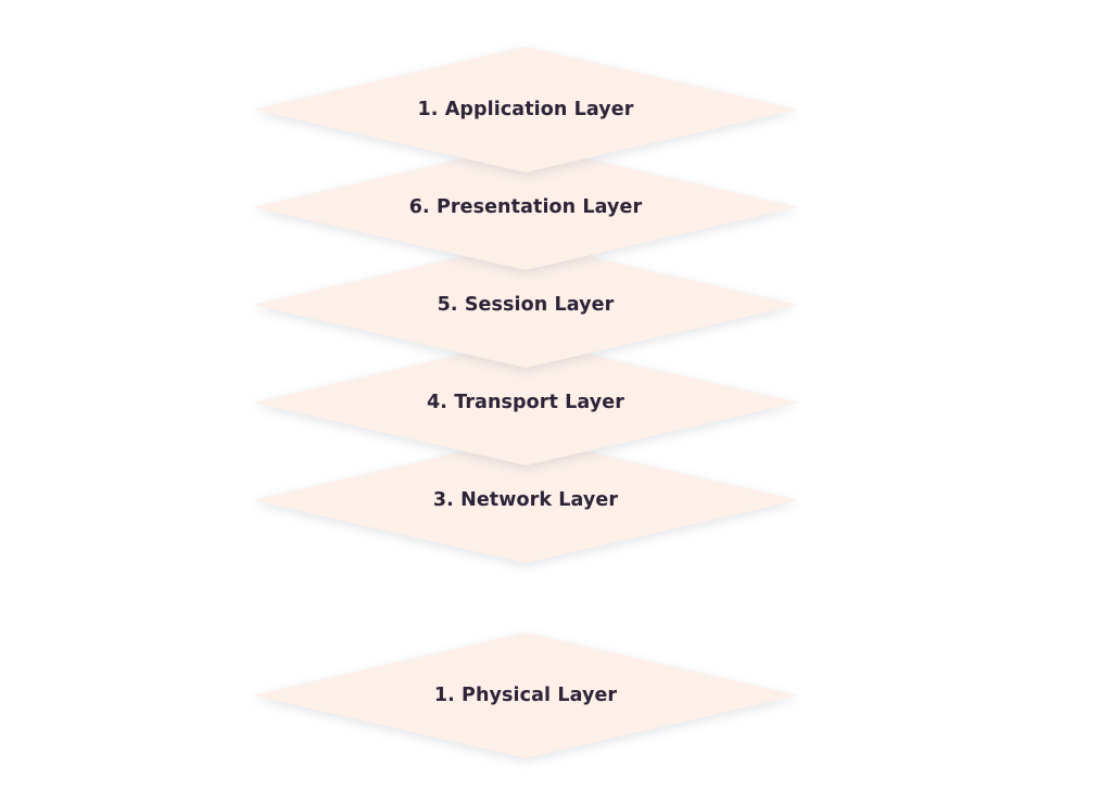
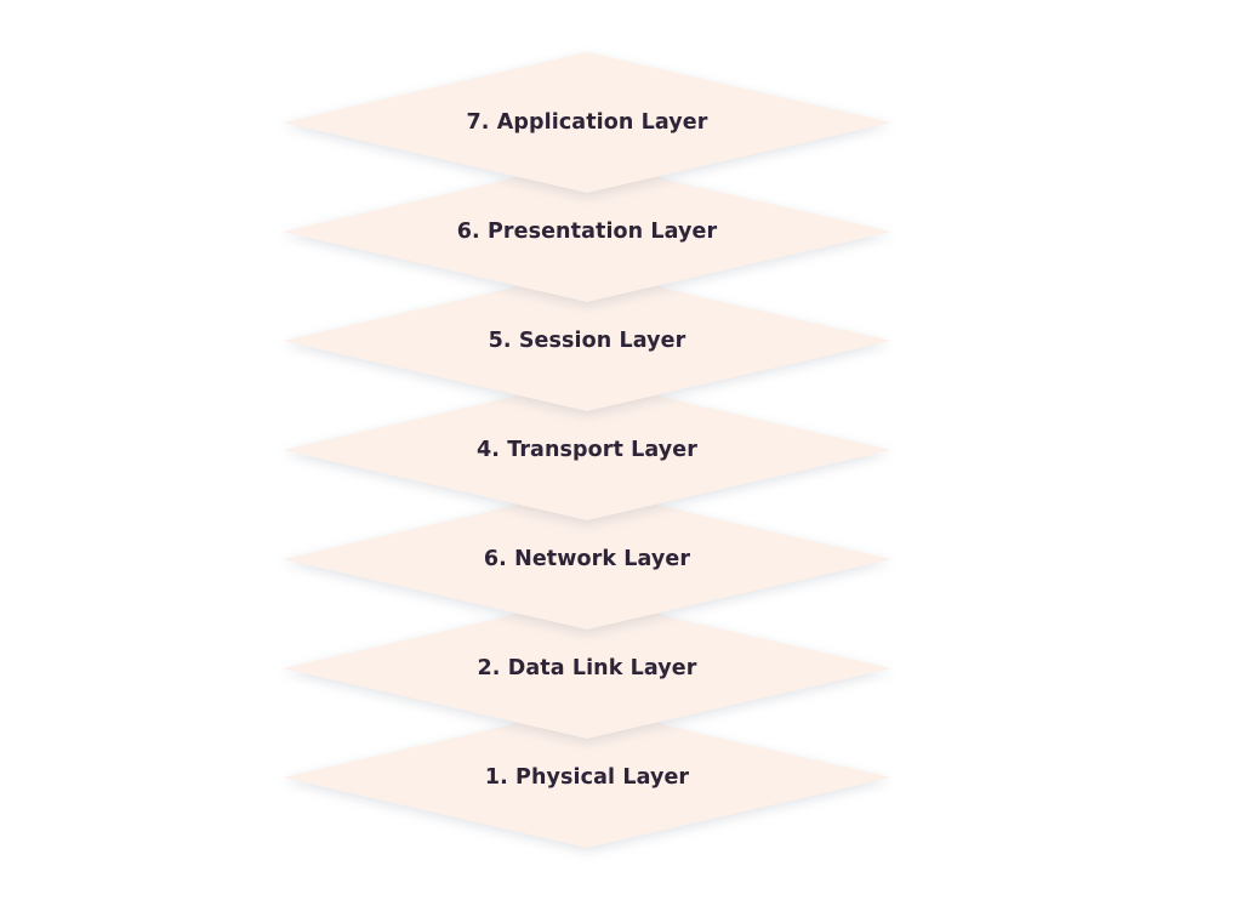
  1. Physical Layer
+ 2. Data Link Layer
- 3. Network Layer
+ 6. Network Layer
  4. Transport Layer
  5. Session Layer
  6. Presentation Layer
- 1. Application Layer
+ 7. Application Layer
